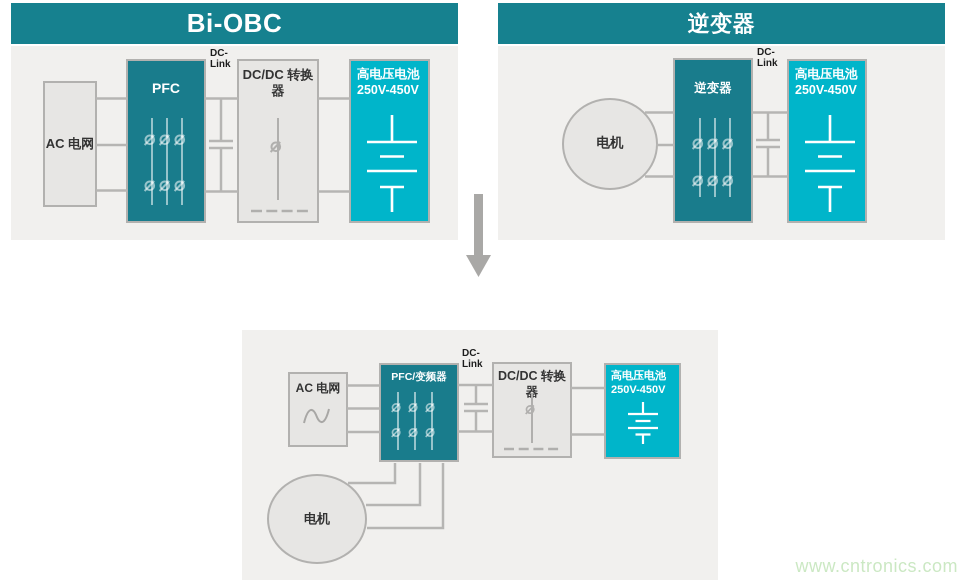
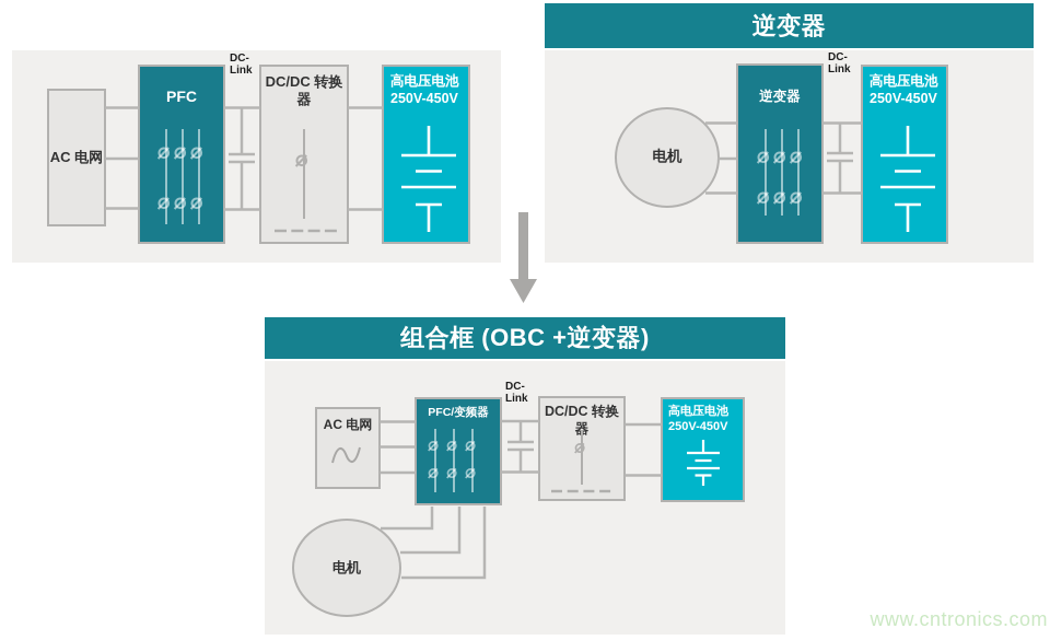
- Bi-OBC
  AC 电网
  PFC
  DC-
  Link
  DC/DC 转换
  器
  高电压电池
  250V-450V
  逆变器
  电机
  逆变器
  DC-
  Link
  高电压电池
  250V-450V
+ 组合框 (OBC +逆变器)
  电机
  AC 电网
  PFC/变频器
  DC-
  Link
  DC/DC 转换
  器
  高电压电池
  250V-450V
  www.cntronics.com
